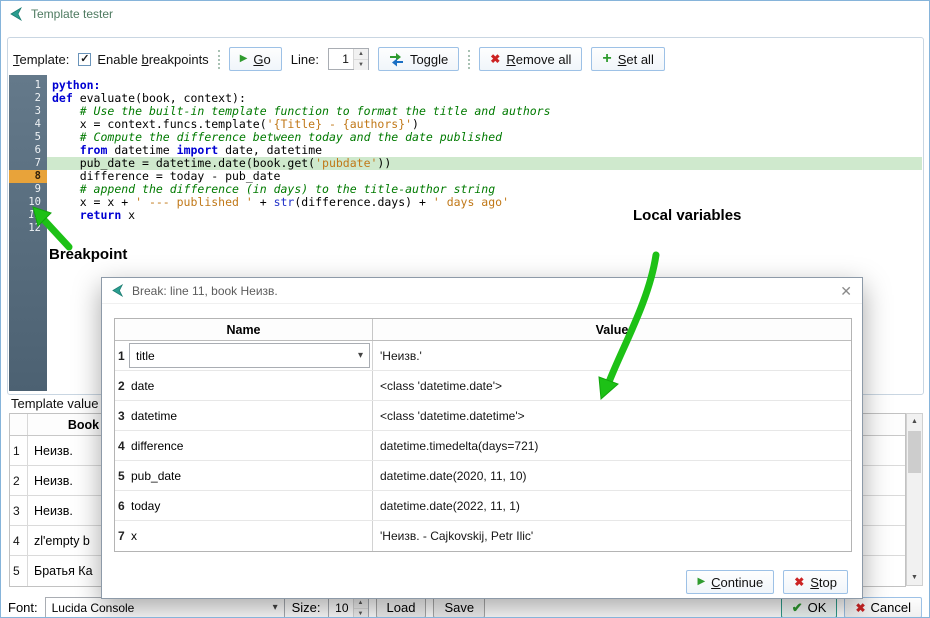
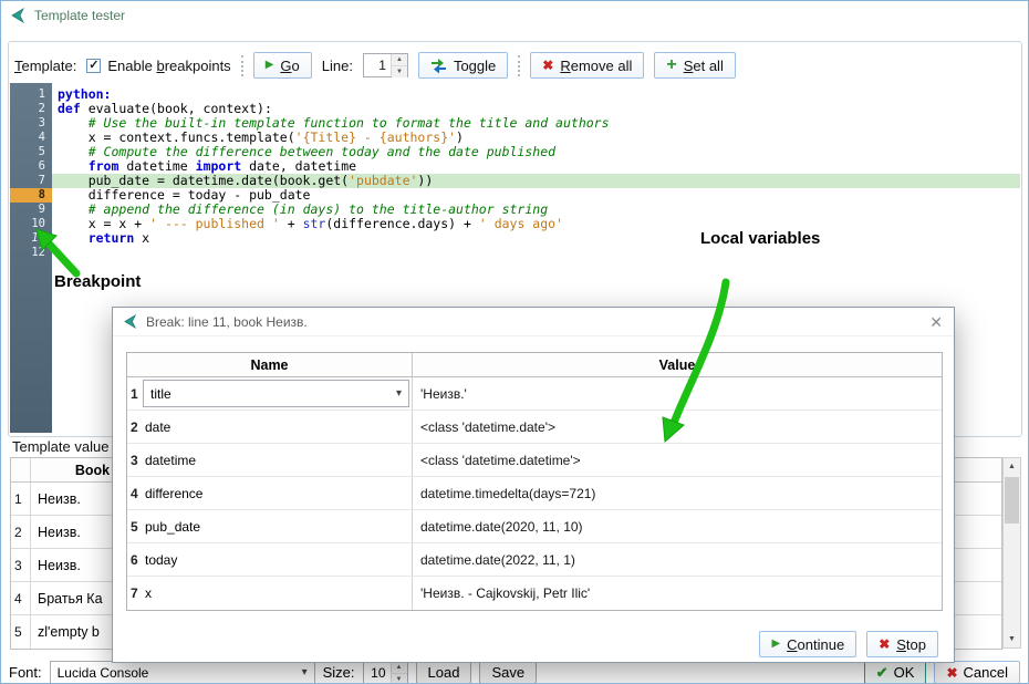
  Template tester
  Template:
  ✓
  Enable breakpoints
  ▶
  Go
  Line:
  1
  Toggle
  ✖
  Remove all
  +
  Set all
  1
  2
  3
  4
  5
  6
  7
  8
  9
  10
  12
  python:
  def evaluate(book, context):
  # Use the built-in template function to format the title and authors
  x = context.funcs.template('{Title} - {authors}')
  # Compute the difference between today and the date published
  from datetime import date, datetime
  pub_date = datetime.date(book.get('pubdate'))
  difference = today - pub_date
  # append the difference (in days) to the title-author string
  x = x + ' --- published ' + str(difference.days) + ' days ago'
  return x
  Template value
  Book
  1
  Неизв.
  2
  Неизв.
  3
  Неизв.
  4
- zl'empty b
+ Братья Ка
  5
- Братья Ка
+ zl'empty b
  Font:
  Lucida Console
  ▾
  Size:
  10
  Load
  Save
  ✔
  OK
  ✖
  Cancel
  Break: line 11, book Неизв.
  ✕
  Name
  Value
  1
  title
  ▾
  'Неизв.'
  2
  date
  <class 'datetime.date'>
  3
  datetime
  <class 'datetime.datetime'>
  4
  difference
  datetime.timedelta(days=721)
  5
  pub_date
  datetime.date(2020, 11, 10)
  6
  today
  datetime.date(2022, 11, 1)
  7
  x
  'Неизв. - Cajkovskij, Petr Ilic'
  ▶
  Continue
  ✖
  Stop
  Breakpoint
  Local variables
